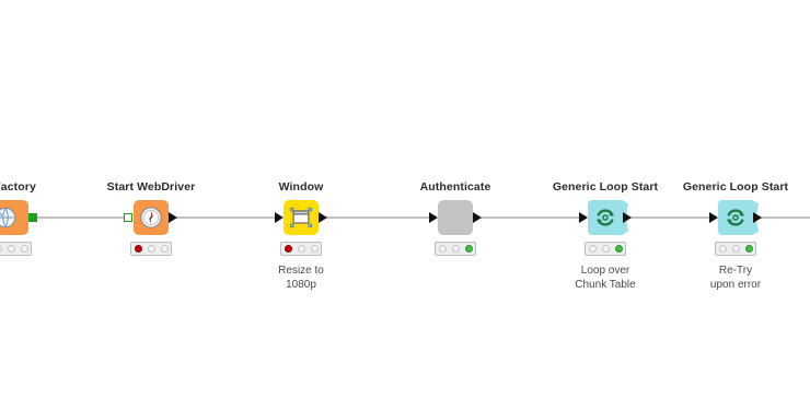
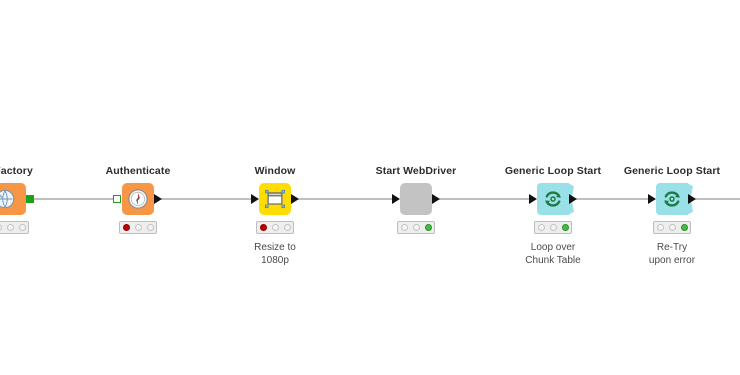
  actory
- Start WebDriver
+ Authenticate
  Window
  Resize to
  1080p
- Authenticate
+ Start WebDriver
  Generic Loop Start
  Loop over
  Chunk Table
  Generic Loop Start
  Re-Try
  upon error
